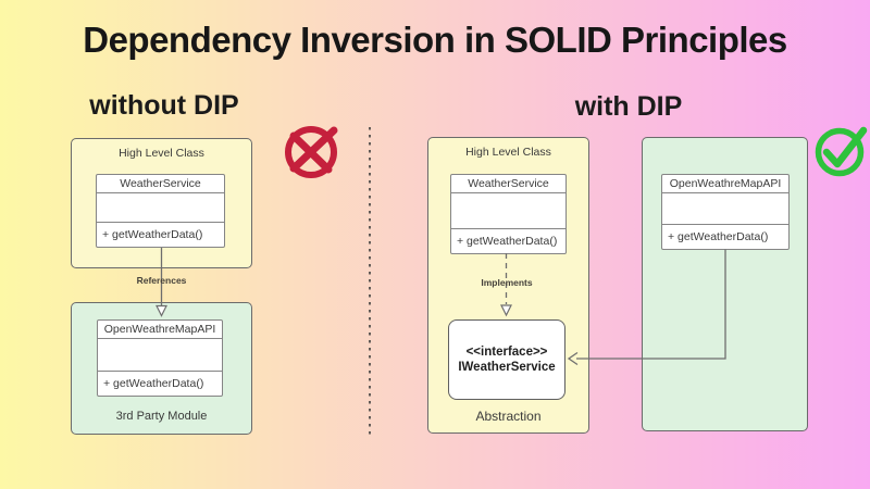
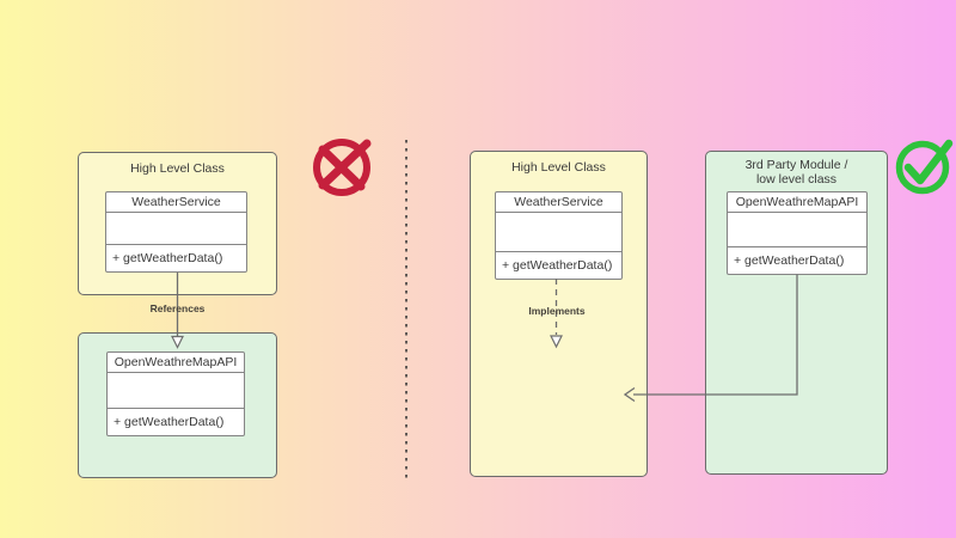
- Dependency Inversion in SOLID Principles
- without DIP
- with DIP
  High Level Class
  WeatherService
  + getWeatherData()
  References
  OpenWeathreMapAPI
  + getWeatherData()
- 3rd Party Module
  High Level Class
  WeatherService
  + getWeatherData()
- <<interface>>
- IWeatherService
- Abstraction
  Implements
+ 3rd Party Module /
+ low level class
  OpenWeathreMapAPI
  + getWeatherData()
